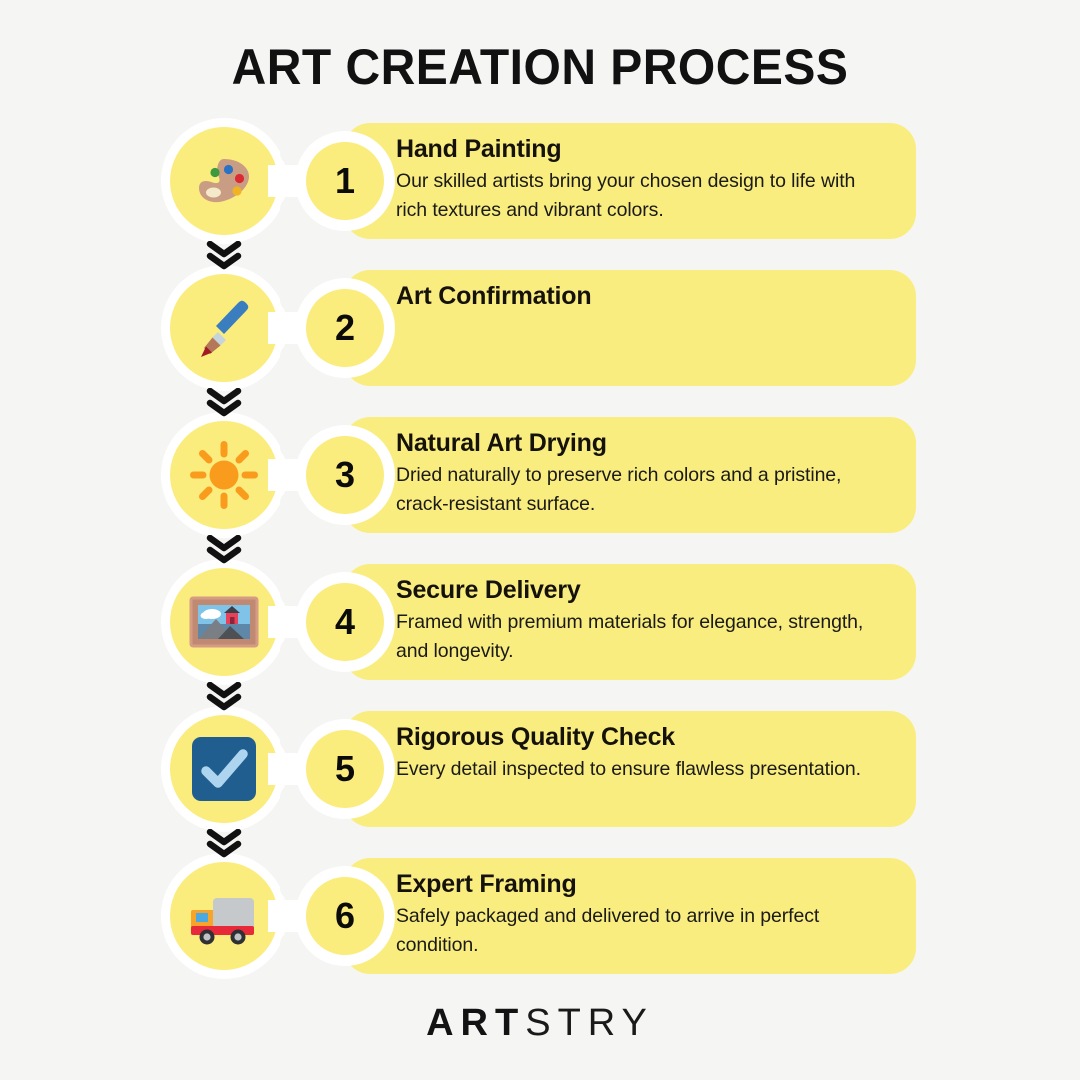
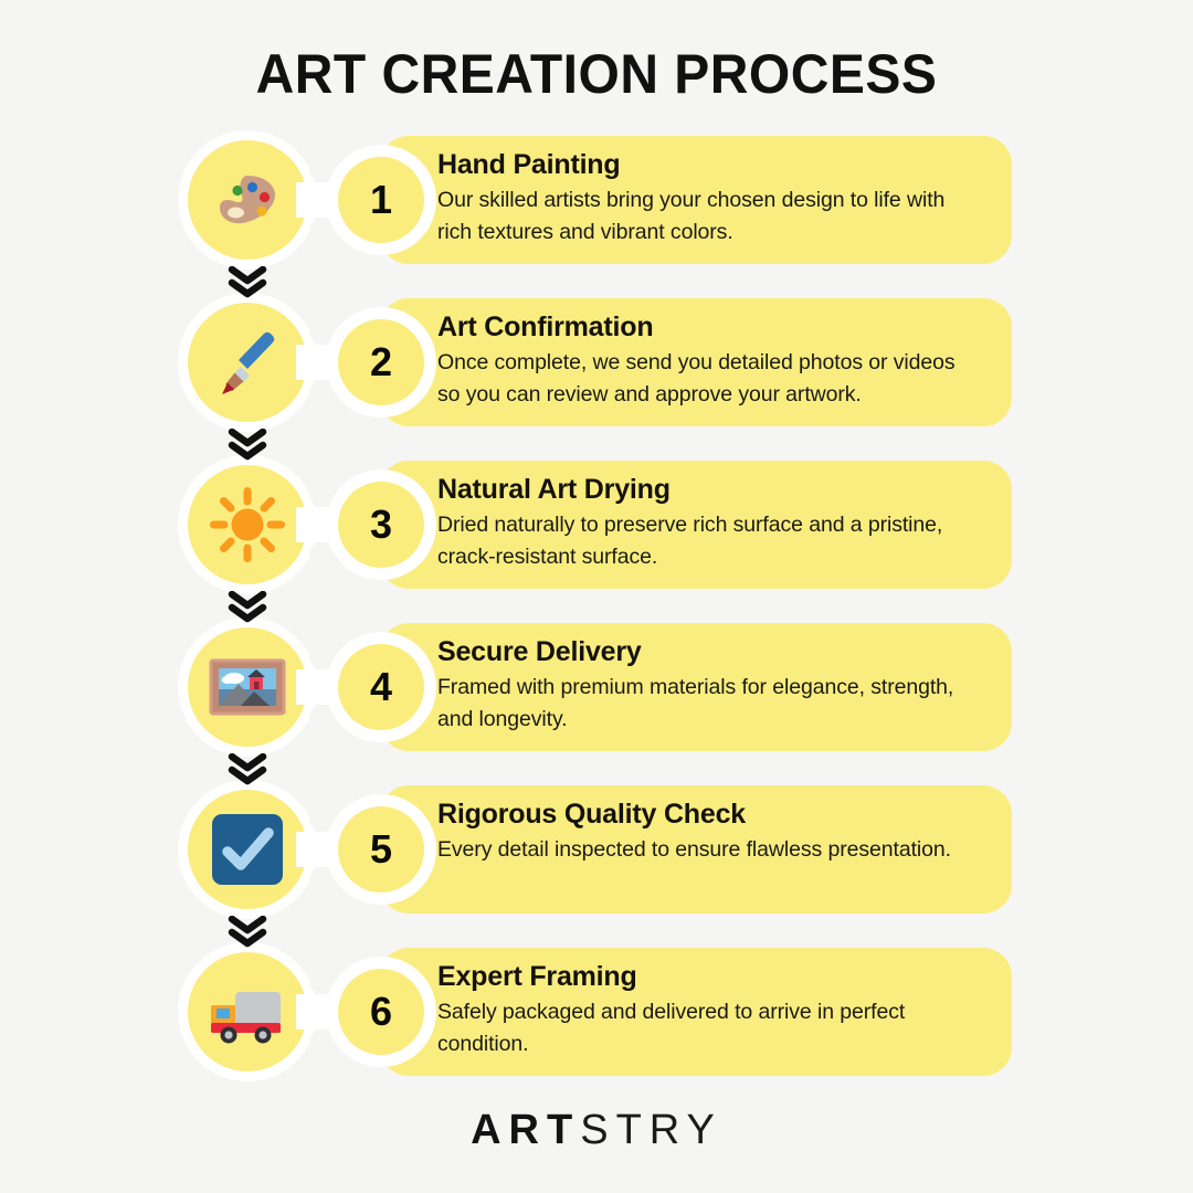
  ART CREATION PROCESS
  1
  Hand Painting
  Our skilled artists bring your chosen design to life with rich textures and vibrant colors.
  2
  Art Confirmation
+ Once complete, we send you detailed photos or videos so you can review and approve your artwork.
  3
  Natural Art Drying
- Dried naturally to preserve rich colors and a pristine, crack-resistant surface.
+ Dried naturally to preserve rich surface and a pristine, crack-resistant surface.
  4
  Secure Delivery
  Framed with premium materials for elegance, strength, and longevity.
  5
  Rigorous Quality Check
  Every detail inspected to ensure flawless presentation.
  6
  Expert Framing
  Safely packaged and delivered to arrive in perfect condition.
  ARTSTRY
